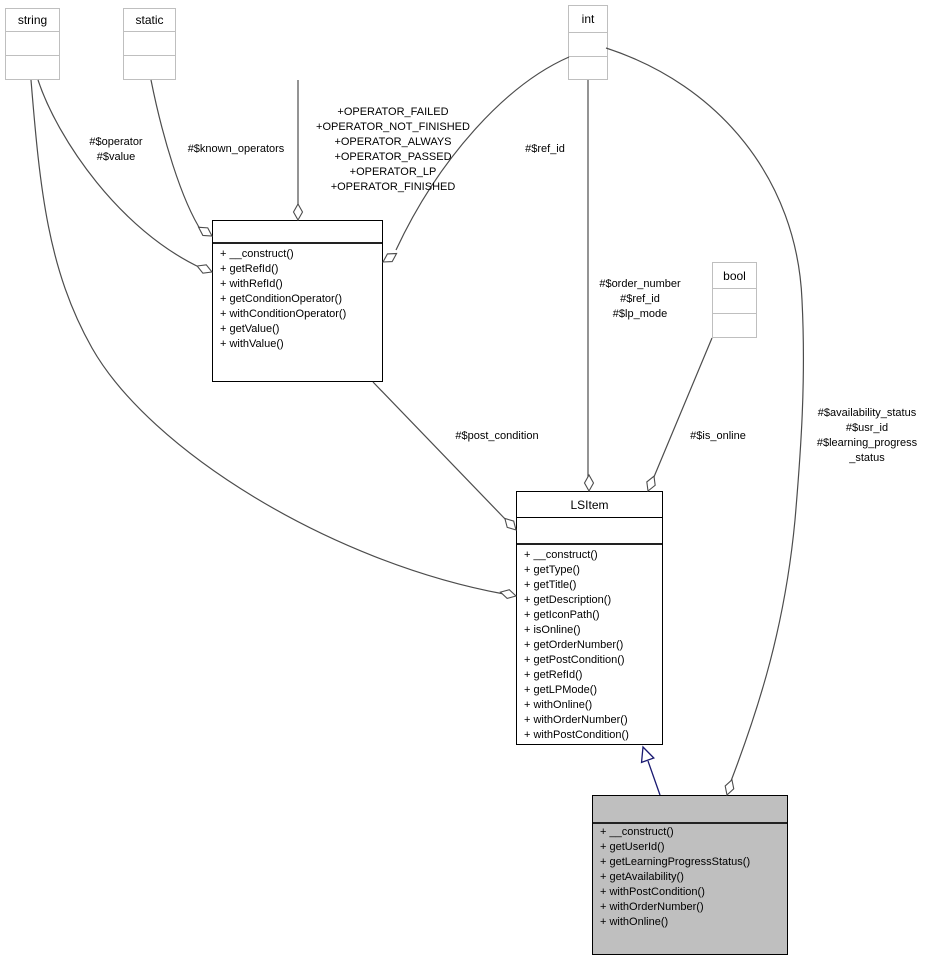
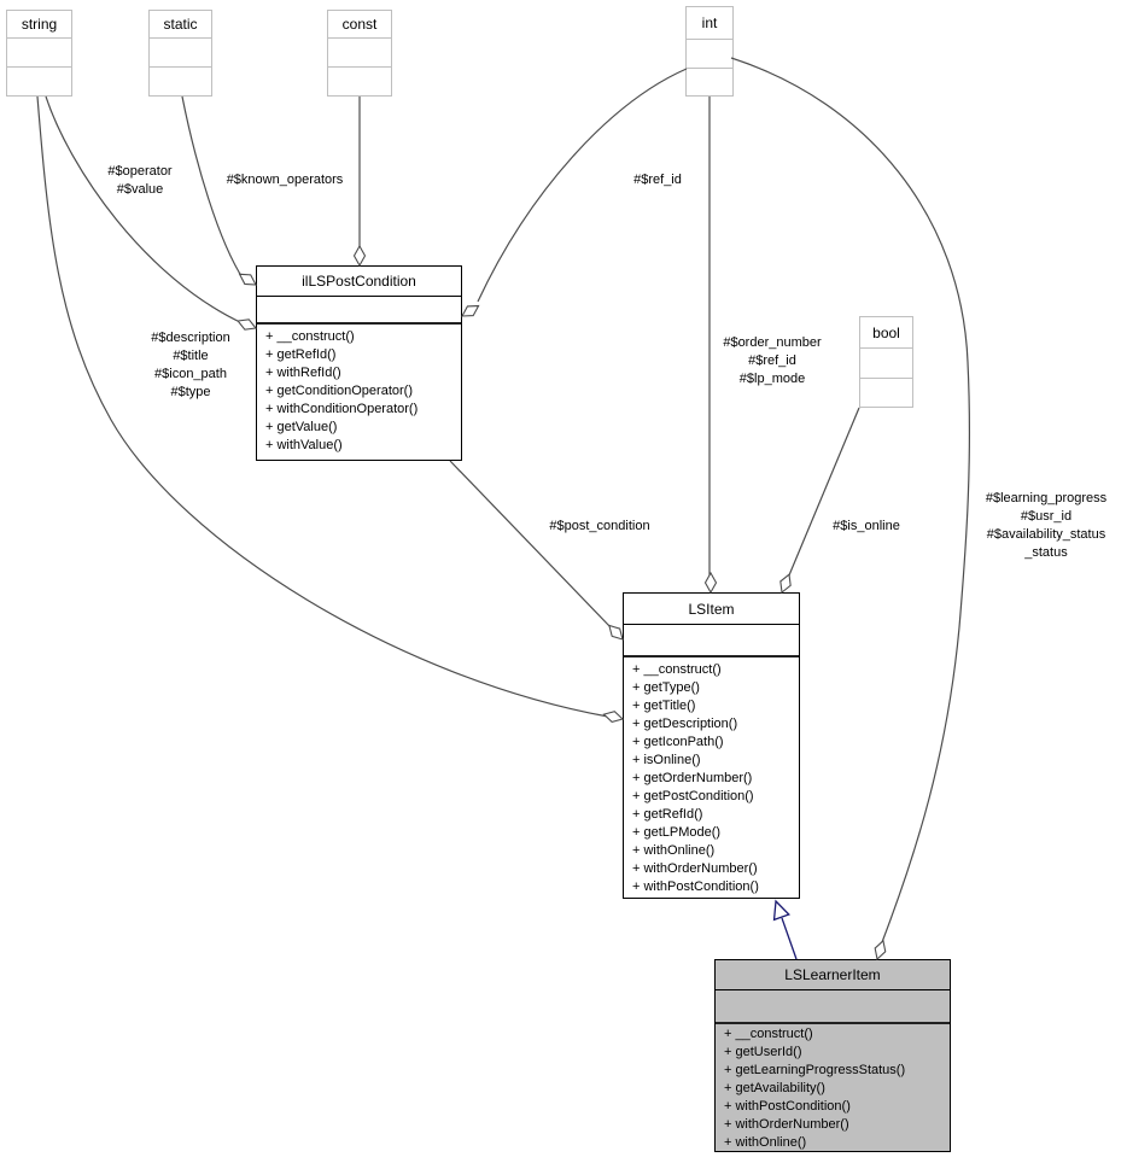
  string
  static
+ const
  int
  bool
+ ilLSPostCondition
  + __construct()
  + getRefId()
  + withRefId()
  + getConditionOperator()
  + withConditionOperator()
  + getValue()
  + withValue()
  LSItem
  + __construct()
  + getType()
  + getTitle()
  + getDescription()
  + getIconPath()
  + isOnline()
  + getOrderNumber()
  + getPostCondition()
  + getRefId()
  + getLPMode()
  + withOnline()
  + withOrderNumber()
  + withPostCondition()
+ LSLearnerItem
  + __construct()
  + getUserId()
  + getLearningProgressStatus()
  + getAvailability()
  + withPostCondition()
  + withOrderNumber()
  + withOnline()
  #$operator
  #$value
  #$known_operators
- +OPERATOR_FAILED
- +OPERATOR_NOT_FINISHED
- +OPERATOR_ALWAYS
- +OPERATOR_PASSED
- +OPERATOR_LP
- +OPERATOR_FINISHED
  #$ref_id
+ #$description
+ #$title
+ #$icon_path
+ #$type
  #$order_number
  #$ref_id
  #$lp_mode
  #$post_condition
  #$is_online
- #$availability_status
+ #$learning_progress
  #$usr_id
- #$learning_progress
+ #$availability_status
  _status
